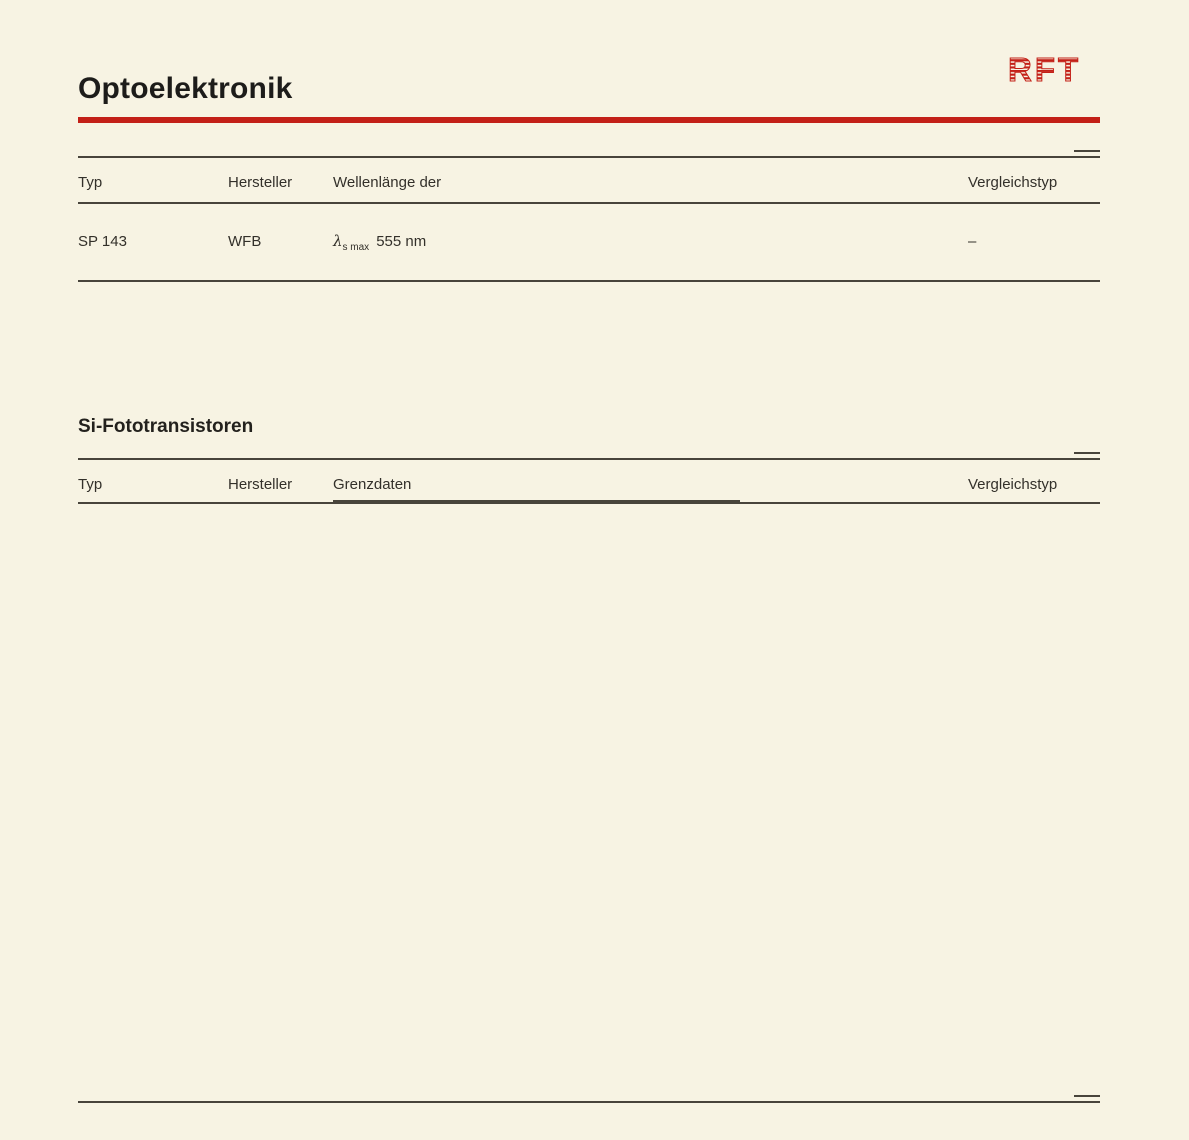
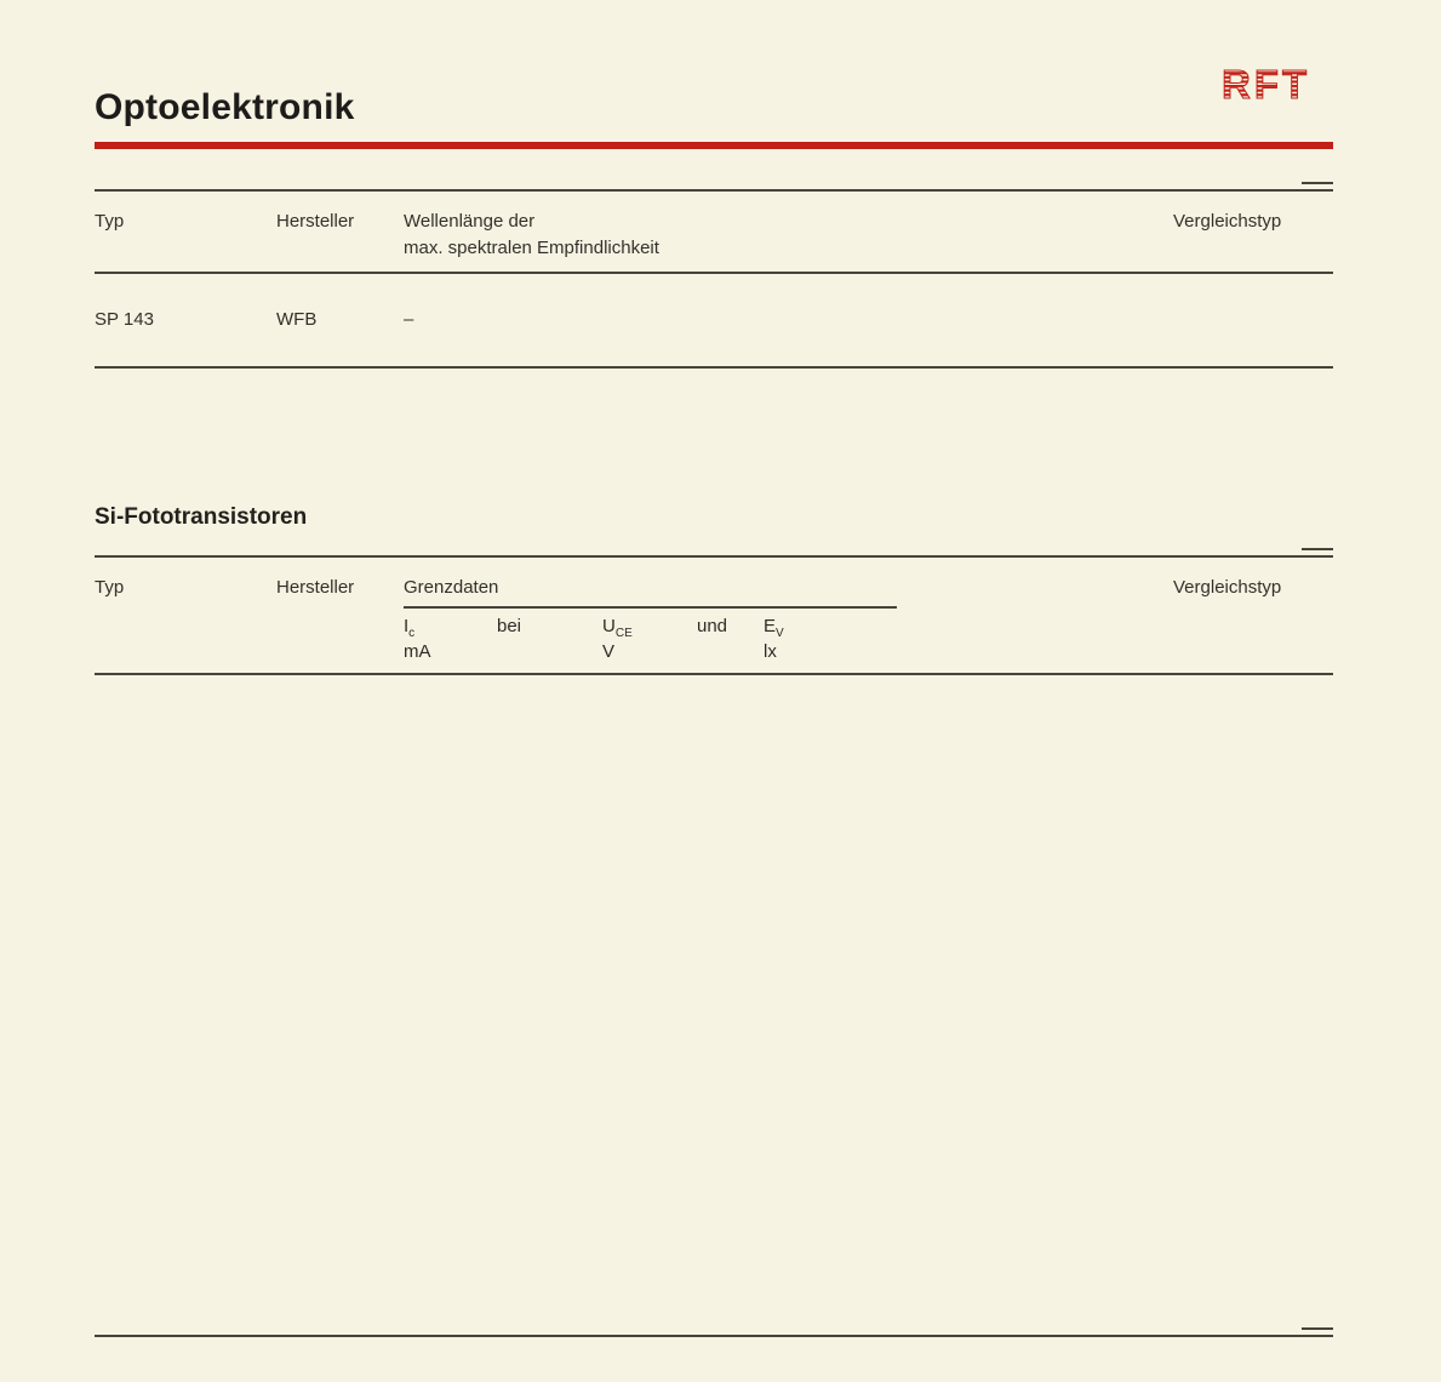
  Optoelektronik
  RFT
  Typ
  Hersteller
  Wellenlänge der
+ max. spektralen Empfindlichkeit
  Vergleichstyp
  SP 143
  WFB
- λs max555 nm
  –
  Si-Fototransistoren
  Typ
  Hersteller
  Grenzdaten
  Vergleichstyp
+ Icbei
+ mA
+ UCE
+ V
+ und
+ EV
+ lx
